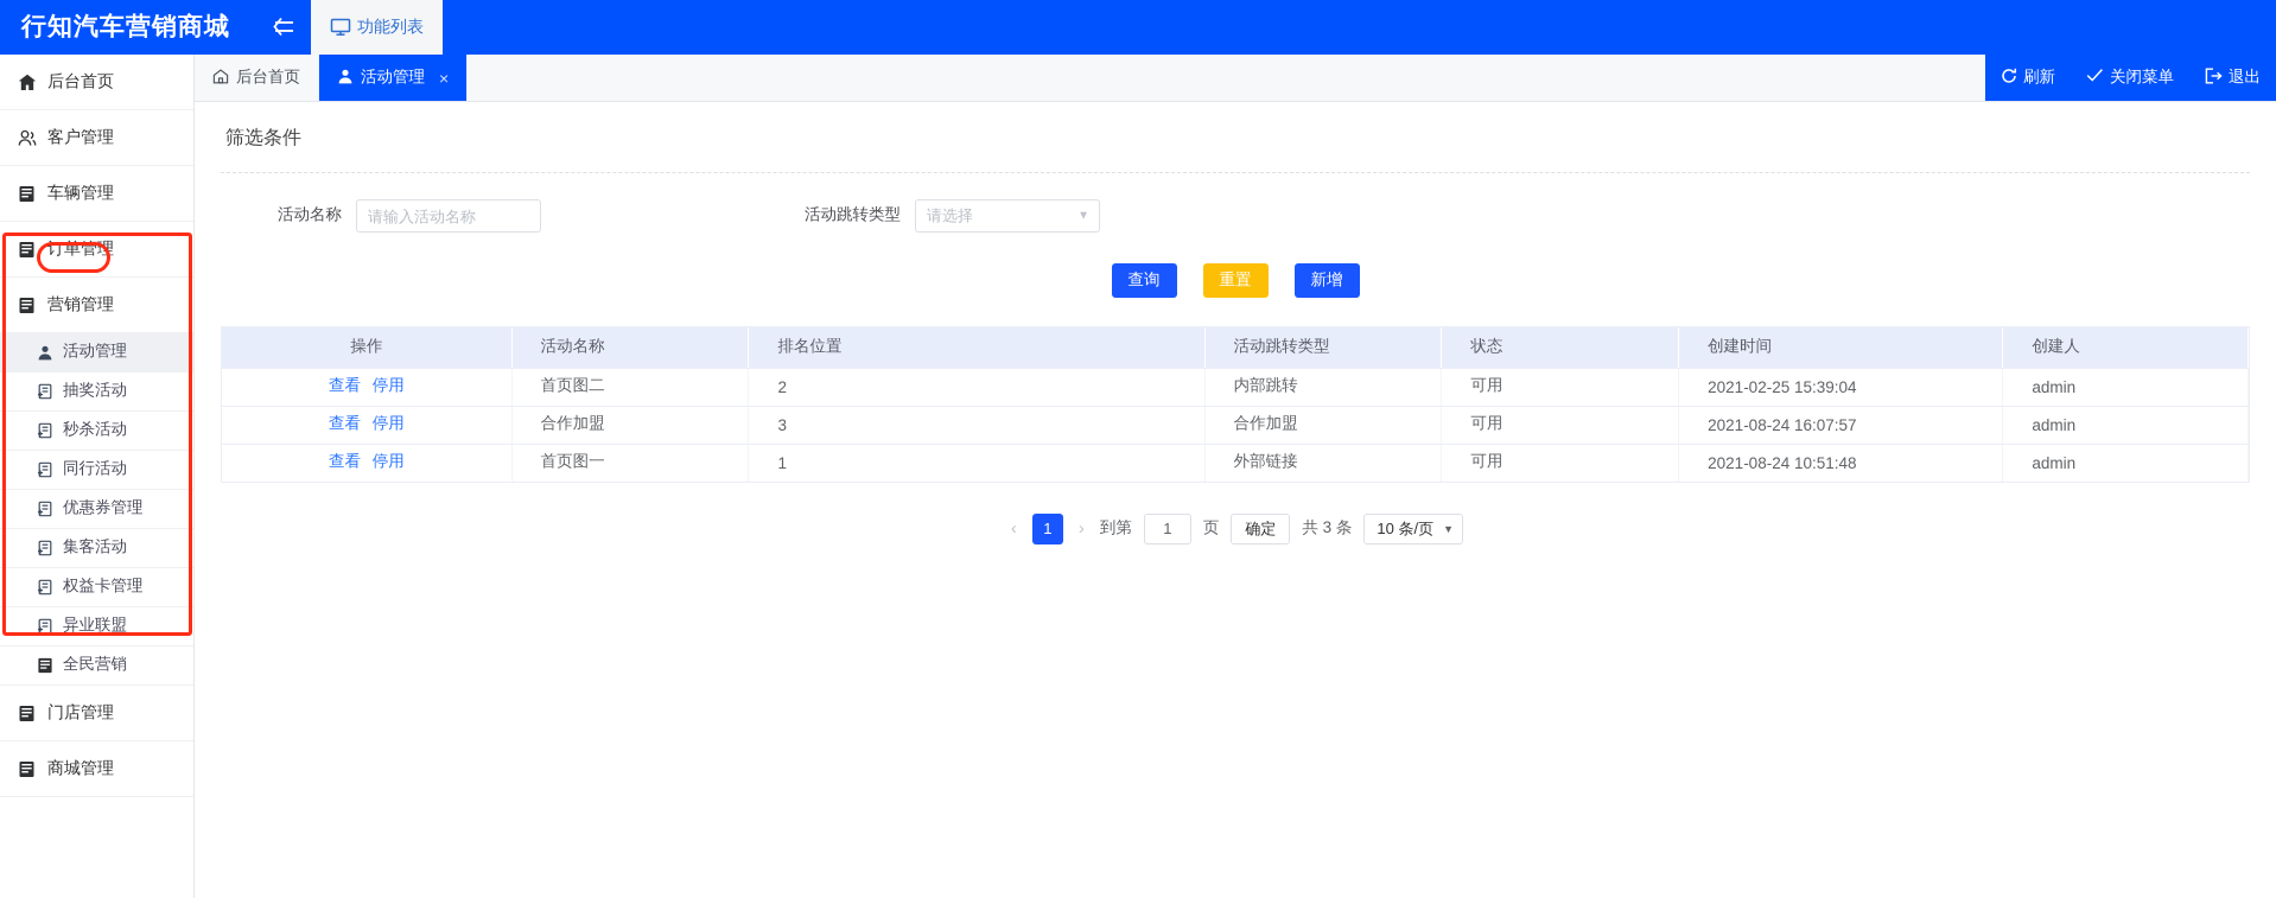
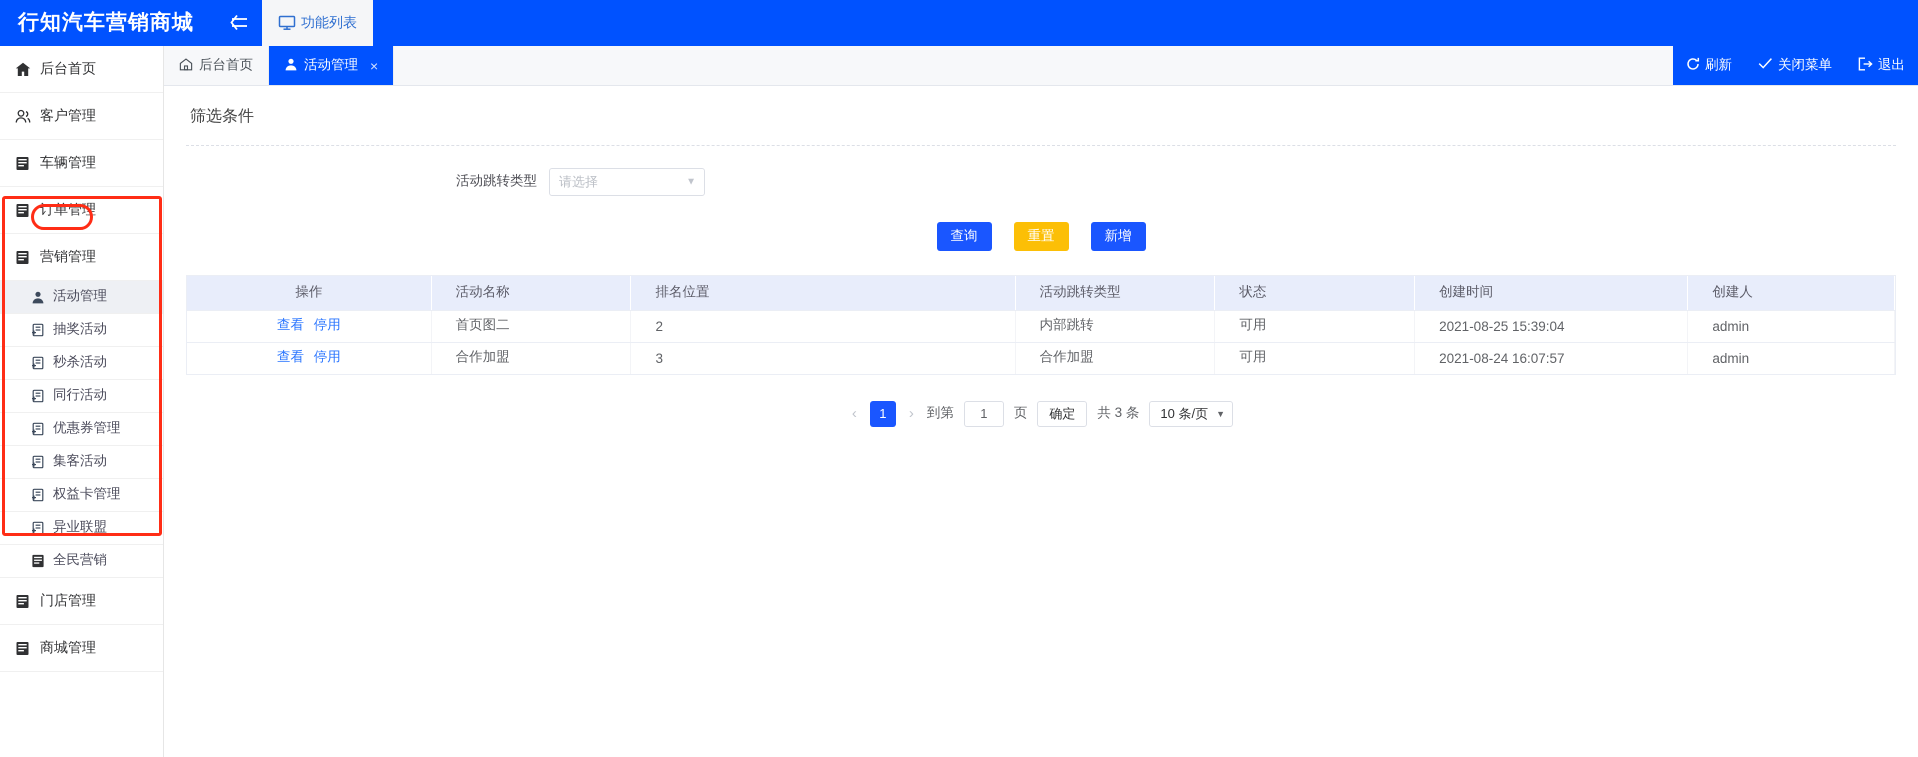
  行知汽车营销商城
  功能列表
  后台首页
  客户管理
  车辆管理
  订单管理
  营销管理
  活动管理
  抽奖活动
  秒杀活动
  同行活动
  优惠券管理
  集客活动
  权益卡管理
  异业联盟
  全民营销
  门店管理
  商城管理
  后台首页
  活动管理
  ×
  刷新
  关闭菜单
  退出
  筛选条件
- 活动名称
- 请输入活动名称
  活动跳转类型
  请选择
  ▼
  查询
  重置
  新增
  操作	活动名称	排名位置	活动跳转类型	状态	创建时间	创建人
- 查看 停用	首页图二	2	内部跳转	可用	2021-02-25 15:39:04	admin
+ 查看 停用	首页图二	2	内部跳转	可用	2021-08-25 15:39:04	admin
  查看 停用	合作加盟	3	合作加盟	可用	2021-08-24 16:07:57	admin
- 查看 停用	首页图一	1	外部链接	可用	2021-08-24 10:51:48	admin
  ‹
  1
  ›
  到第
  1
  页
  确定
  共 3 条
  10 条/页
  ▼
